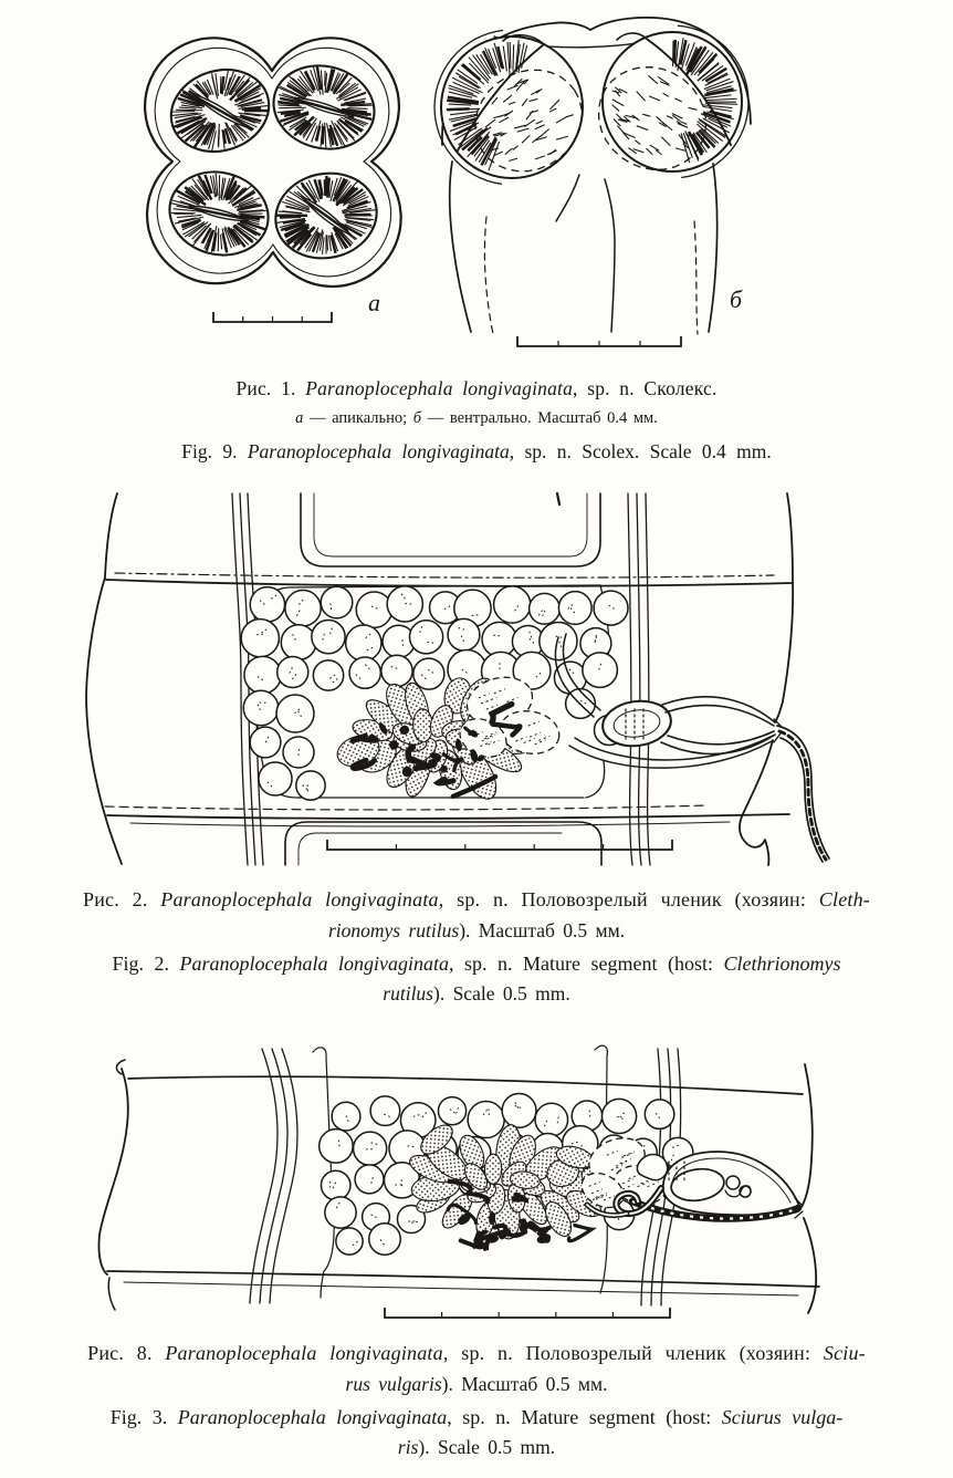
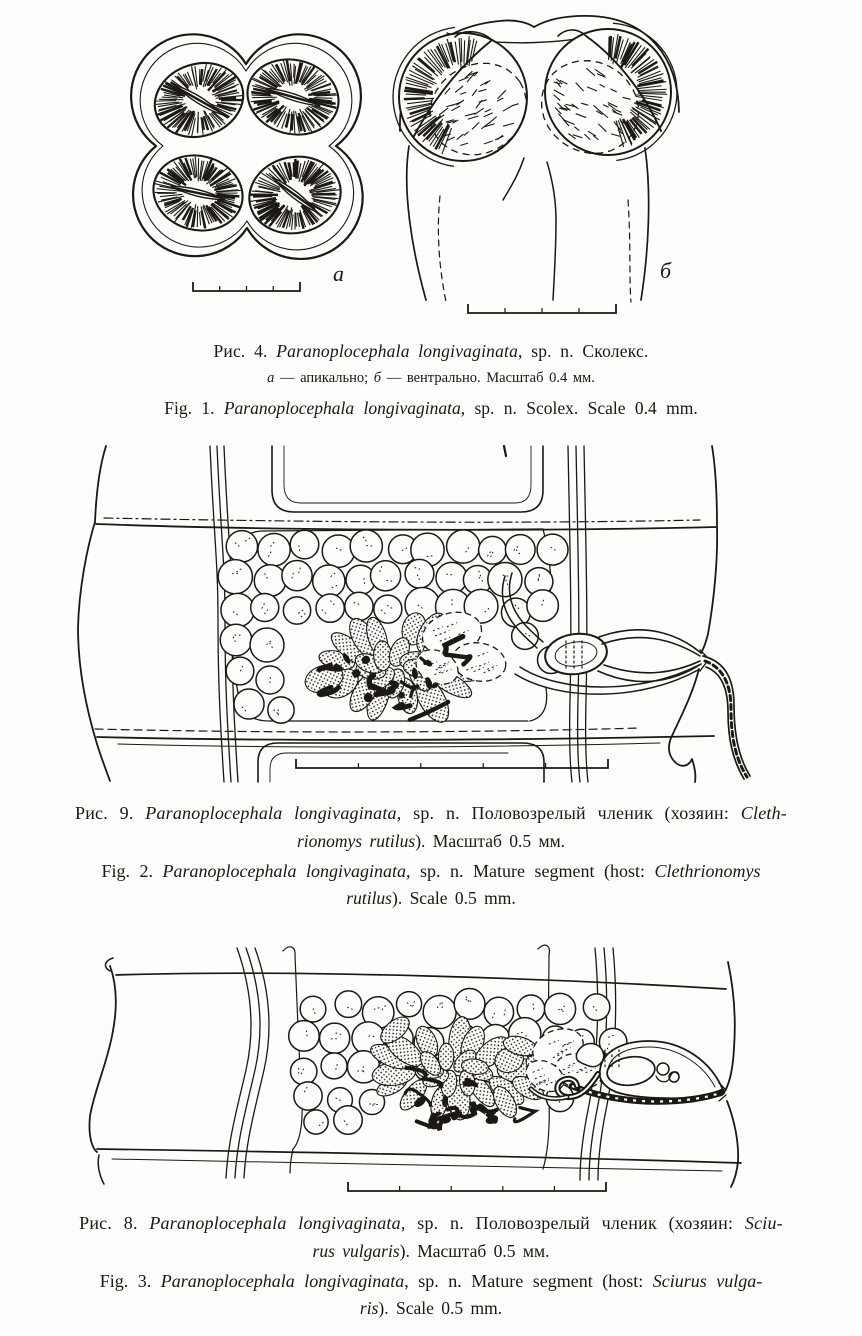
  а
  б
- Рис. 1. Paranoplocephala longivaginata, sp. n. Сколекс.
+ Рис. 4. Paranoplocephala longivaginata, sp. n. Сколекс.
  а — апикально; б — вентрально. Масштаб 0.4 мм.
- Fig. 9. Paranoplocephala longivaginata, sp. n. Scolex. Scale 0.4 mm.
+ Fig. 1. Paranoplocephala longivaginata, sp. n. Scolex. Scale 0.4 mm.
- Рис. 2. Paranoplocephala longivaginata, sp. n. Половозрелый членик (хозяин: Cleth-
+ Рис. 9. Paranoplocephala longivaginata, sp. n. Половозрелый членик (хозяин: Cleth-
  rionomys rutilus). Масштаб 0.5 мм.
  Fig. 2. Paranoplocephala longivaginata, sp. n. Mature segment (host: Clethrionomys
  rutilus). Scale 0.5 mm.
  Рис. 8. Paranoplocephala longivaginata, sp. n. Половозрелый членик (хозяин: Sciu-
  rus vulgaris). Масштаб 0.5 мм.
  Fig. 3. Paranoplocephala longivaginata, sp. n. Mature segment (host: Sciurus vulga-
  ris). Scale 0.5 mm.
